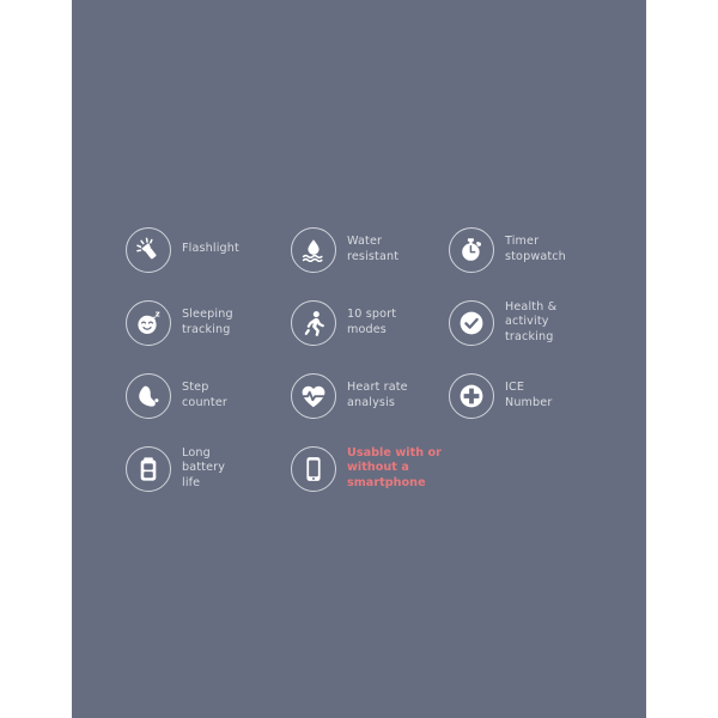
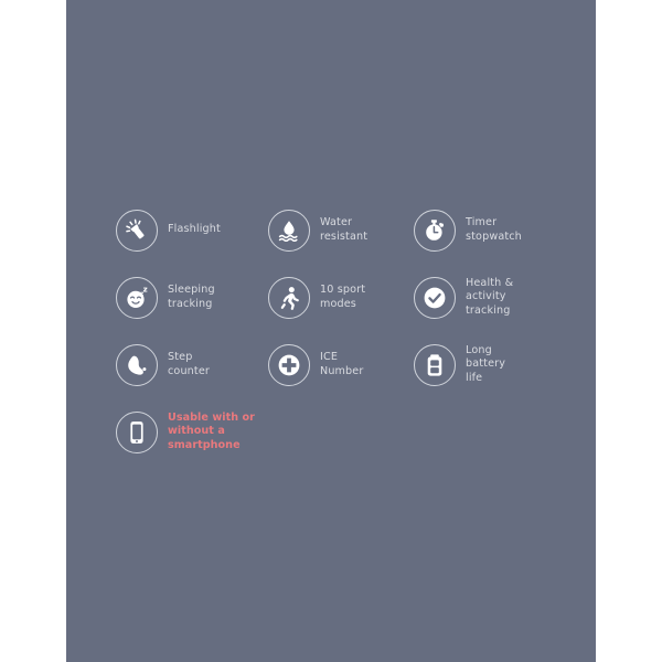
  Flashlight
  Water
  resistant
  Timer
  stopwatch
  z
  Sleeping
  tracking
  10 sport
  modes
  Health &
  activity
  tracking
  Step
  counter
- Heart rate
- analysis
  ICE
  Number
  Long
  battery
  life
  Usable with or
  without a
  smartphone
